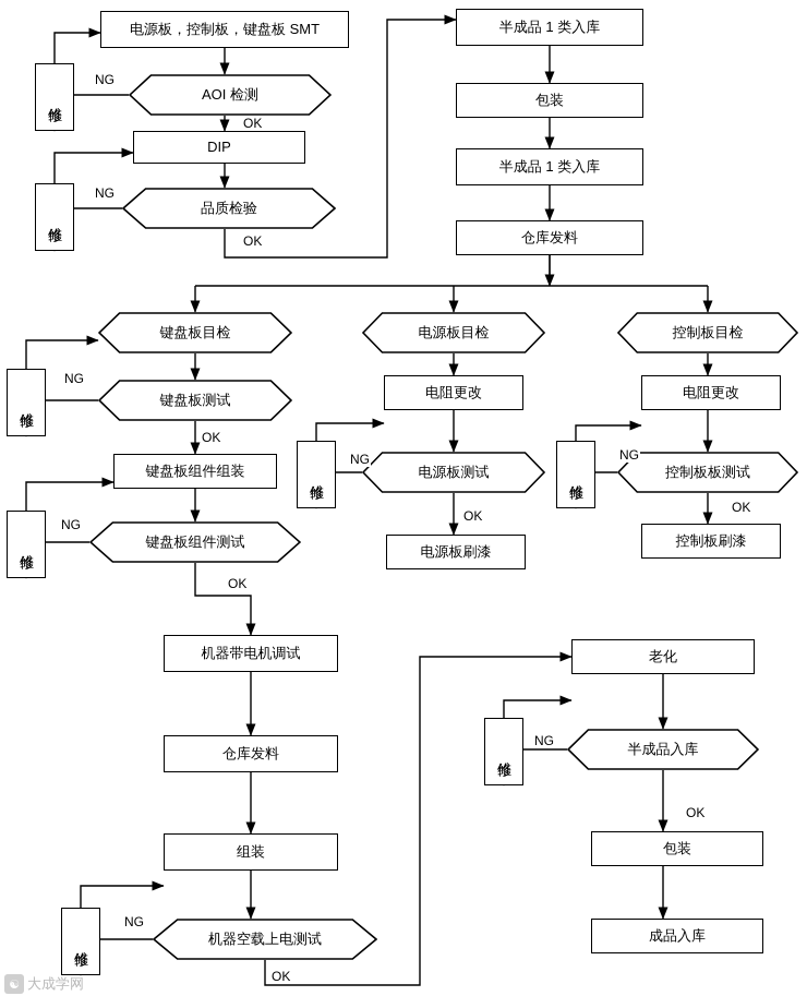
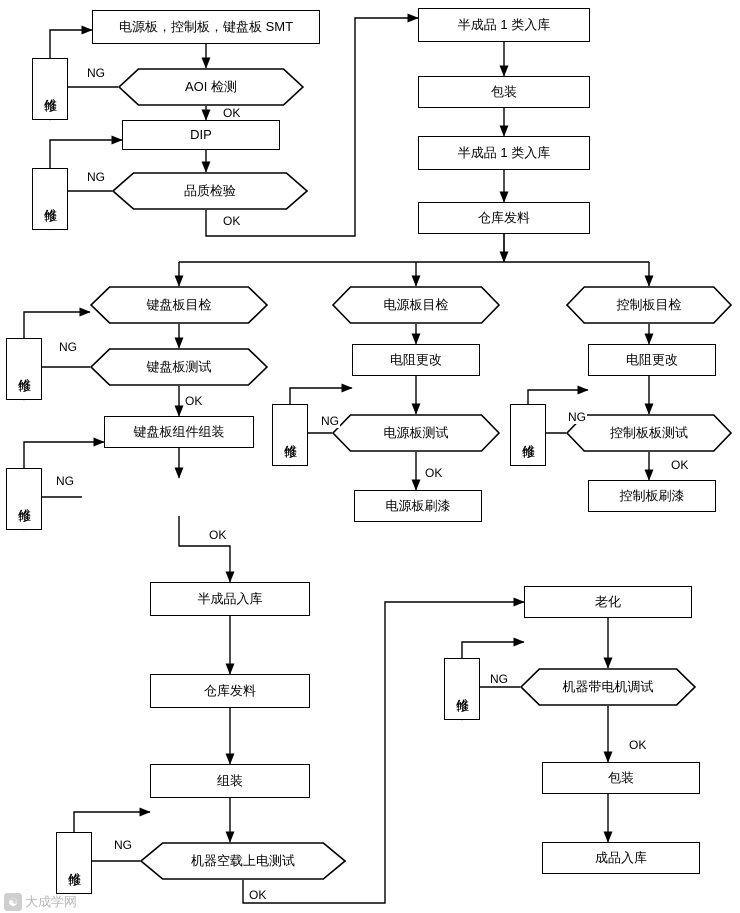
  电源板，控制板，键盘板 SMT
  AOI 检测
  DIP
  品质检验
  半成品 1 类入库
  包装
  半成品 1 类入库
  仓库发料
  键盘板目检
  键盘板测试
  键盘板组件组装
- 键盘板组件测试
  电源板目检
  电阻更改
  电源板测试
  电源板刷漆
  控制板目检
  电阻更改
  控制板板测试
  控制板刷漆
- 机器带电机调试
+ 半成品入库
  仓库发料
  组装
  机器空载上电测试
  老化
- 半成品入库
+ 机器带电机调试
  包装
  成品入库
  NG
  OK
  NG
  OK
  NG
  OK
  NG
  OK
  NG
  OK
  NG
  OK
  NG
  OK
  NG
  OK
  ☯
  大成学网
